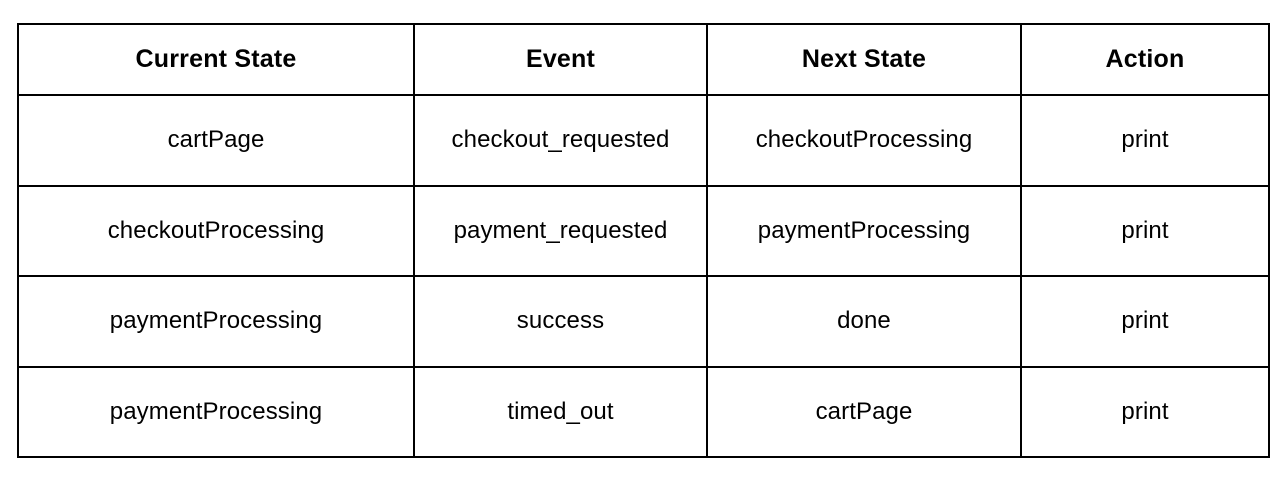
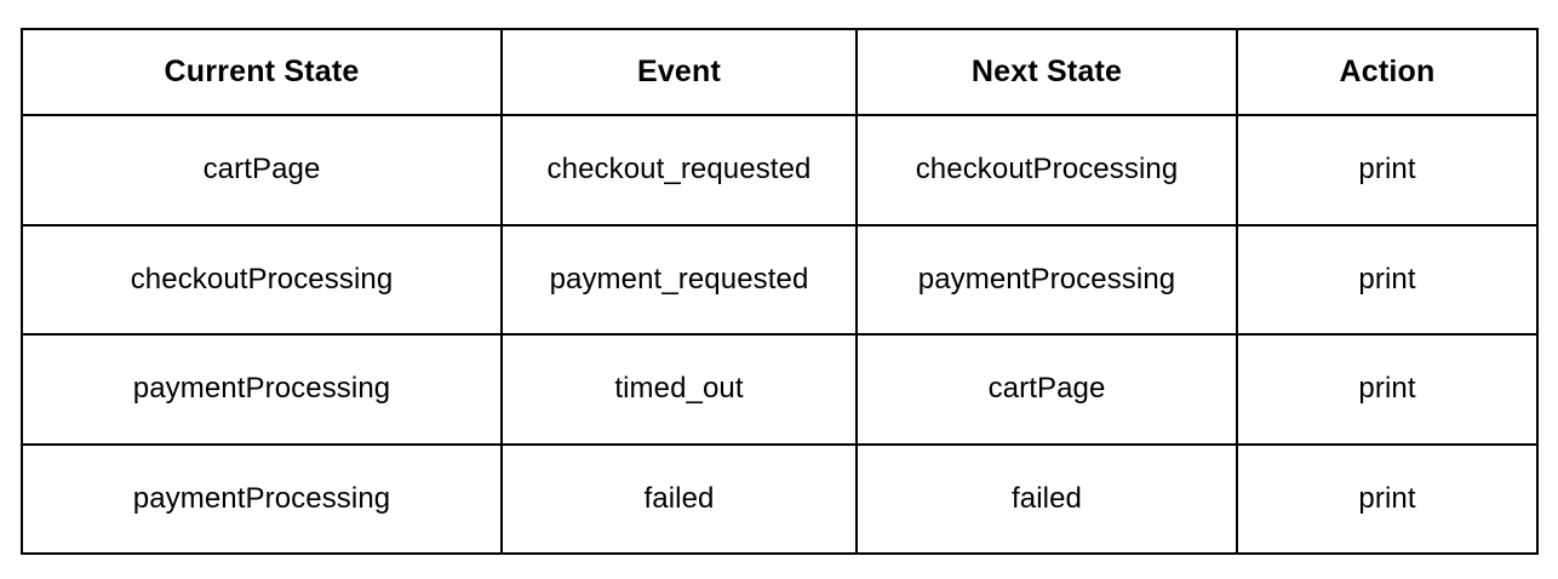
  Current State	Event	Next State	Action
  cartPage	checkout_requested	checkoutProcessing	print
  checkoutProcessing	payment_requested	paymentProcessing	print
- paymentProcessing	success	done	print
  paymentProcessing	timed_out	cartPage	print
+ paymentProcessing	failed	failed	print
